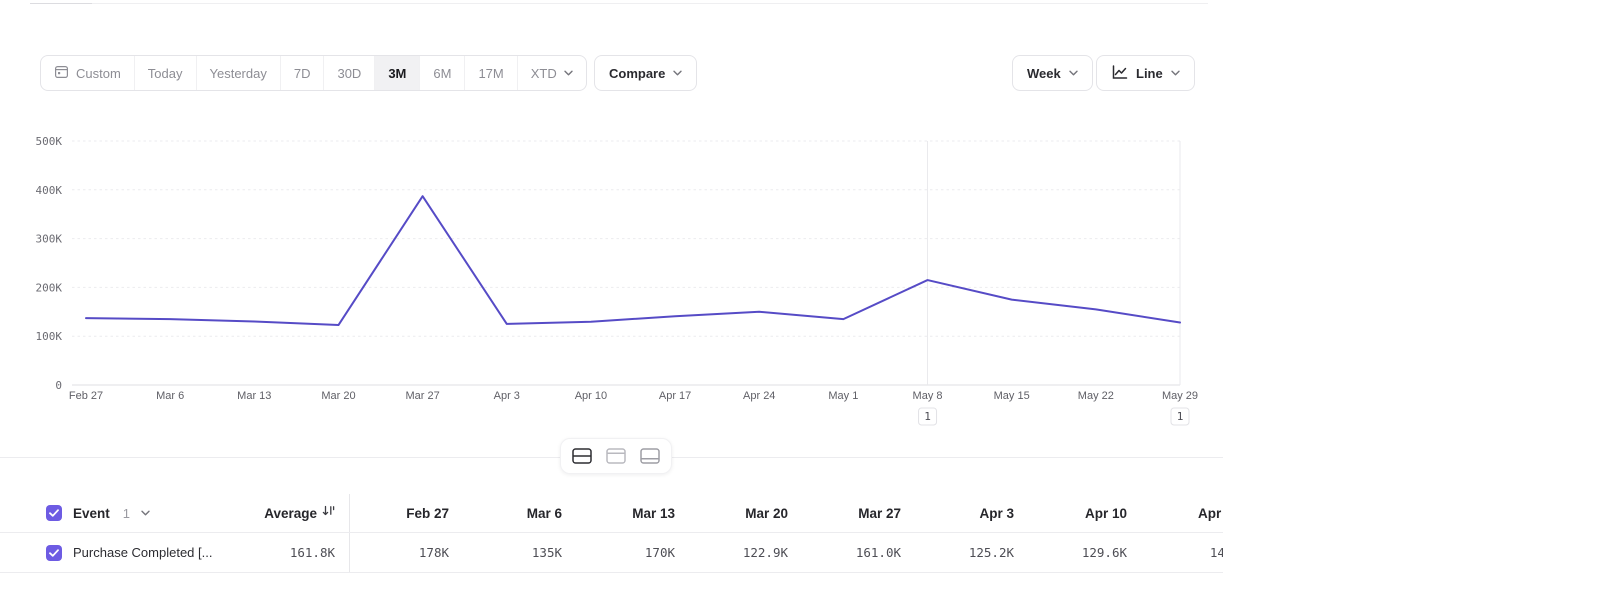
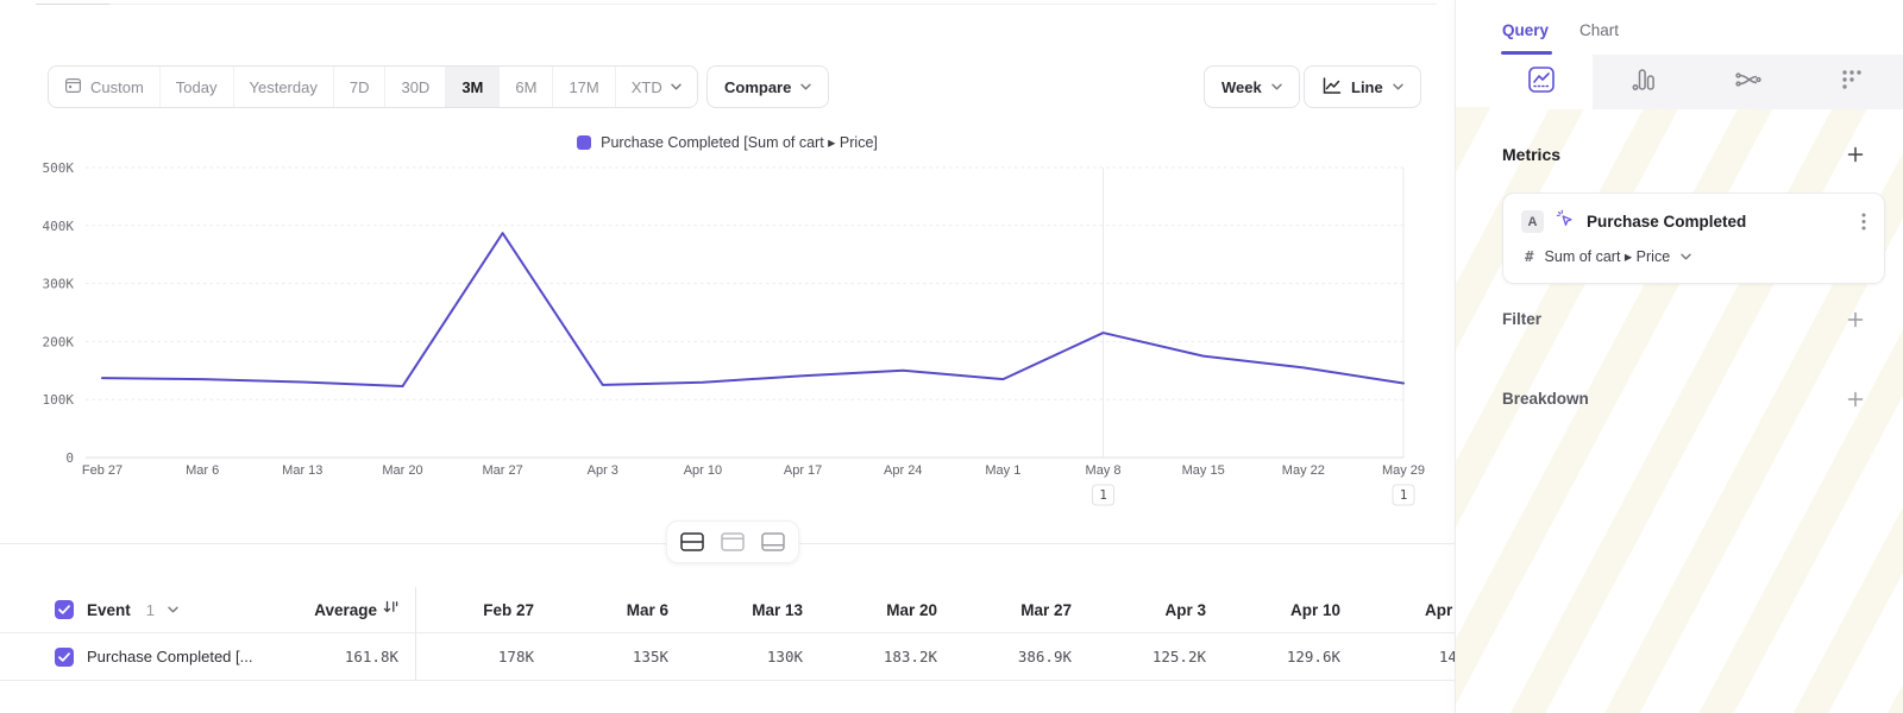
  Custom
  Today
  Yesterday
  7D
  30D
  3M
  6M
  17M
  XTD
  Compare
  Week
  Line
+ Purchase Completed [Sum of cart ▸ Price]
  0
  100K
  200K
  300K
  400K
  500K
  Feb 27
  Mar 6
  Mar 13
  Mar 20
  Mar 27
  Apr 3
  Apr 10
  Apr 17
  Apr 24
  May 1
  May 8
  May 15
  May 22
  May 29
  1
  1
  Event
  1
  Average
  Feb 27
  Mar 6
  Mar 13
  Mar 20
  Mar 27
  Apr 3
  Apr 10
  Purchase Completed [...
  161.8K
  178K
  135K
- 170K
+ 130K
- 122.9K
+ 183.2K
- 161.0K
+ 386.9K
  125.2K
  129.6K
+ Query
+ Chart
+ Metrics
+ A
+ Purchase Completed
+ #
+ Sum of cart ▸ Price
+ Filter
+ Breakdown
